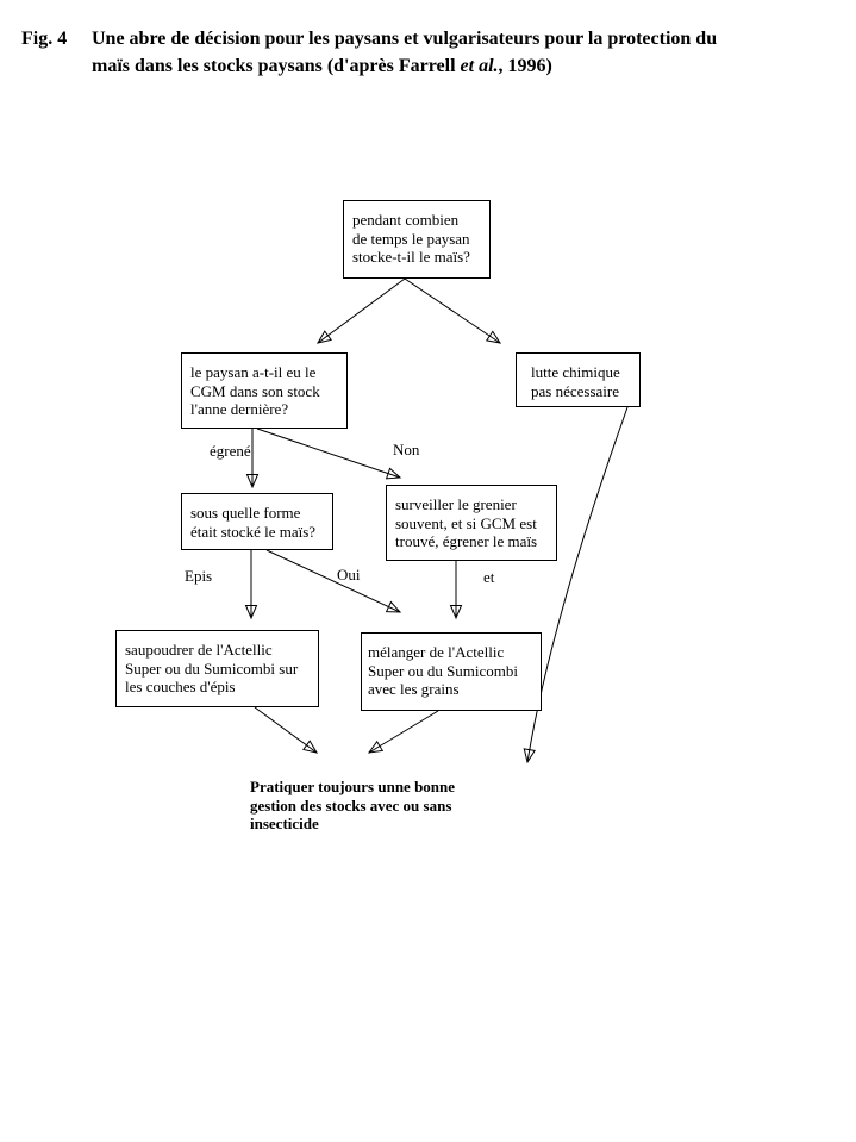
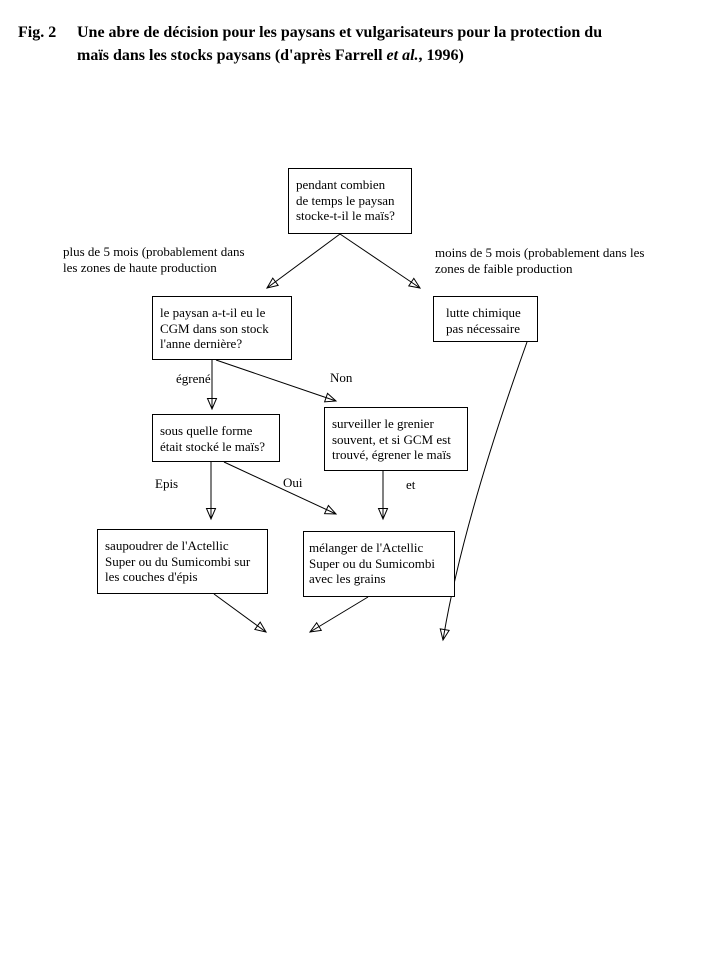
- Fig. 4
+ Fig. 2
  Une abre de décision pour les paysans et vulgarisateurs pour la protection du
  maïs dans les stocks paysans (d'après Farrell et al., 1996)
  pendant combien
  de temps le paysan
  stocke-t-il le maïs?
  le paysan a-t-il eu le
  CGM dans son stock
  l'anne dernière?
  lutte chimique
  pas nécessaire
  sous quelle forme
  était stocké le maïs?
  surveiller le grenier
  souvent, et si GCM est
  trouvé, égrener le maïs
  saupoudrer de l'Actellic
  Super ou du Sumicombi sur
  les couches d'épis
  mélanger de l'Actellic
  Super ou du Sumicombi
  avec les grains
+ plus de 5 mois (probablement dans
+ les zones de haute production
+ moins de 5 mois (probablement dans les
+ zones de faible production
  égrené
  Non
  Epis
  Oui
  et
- Pratiquer toujours unne bonne
- gestion des stocks avec ou sans
- insecticide
